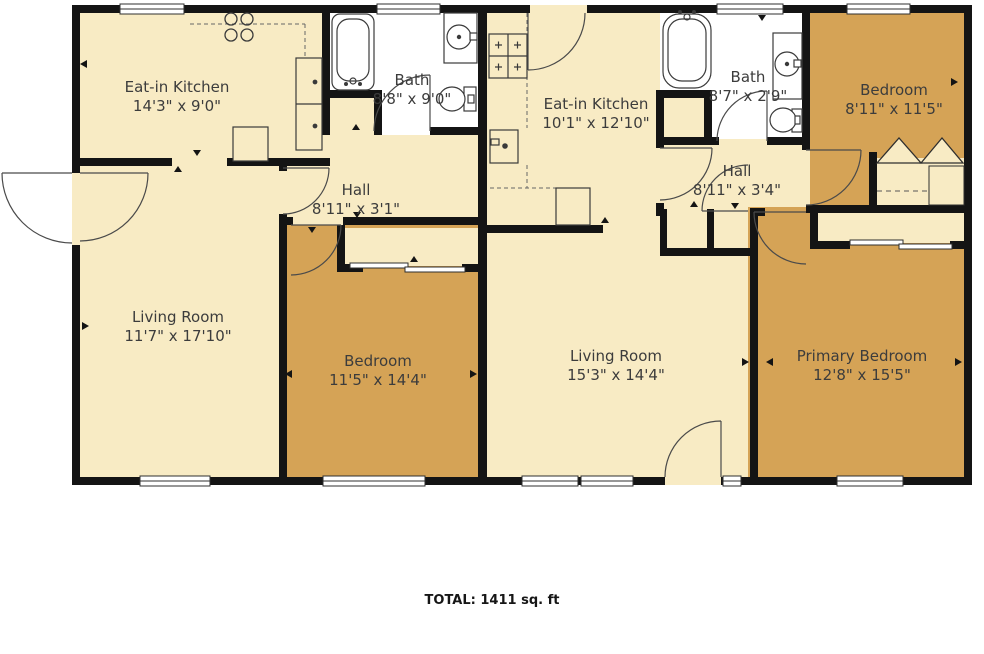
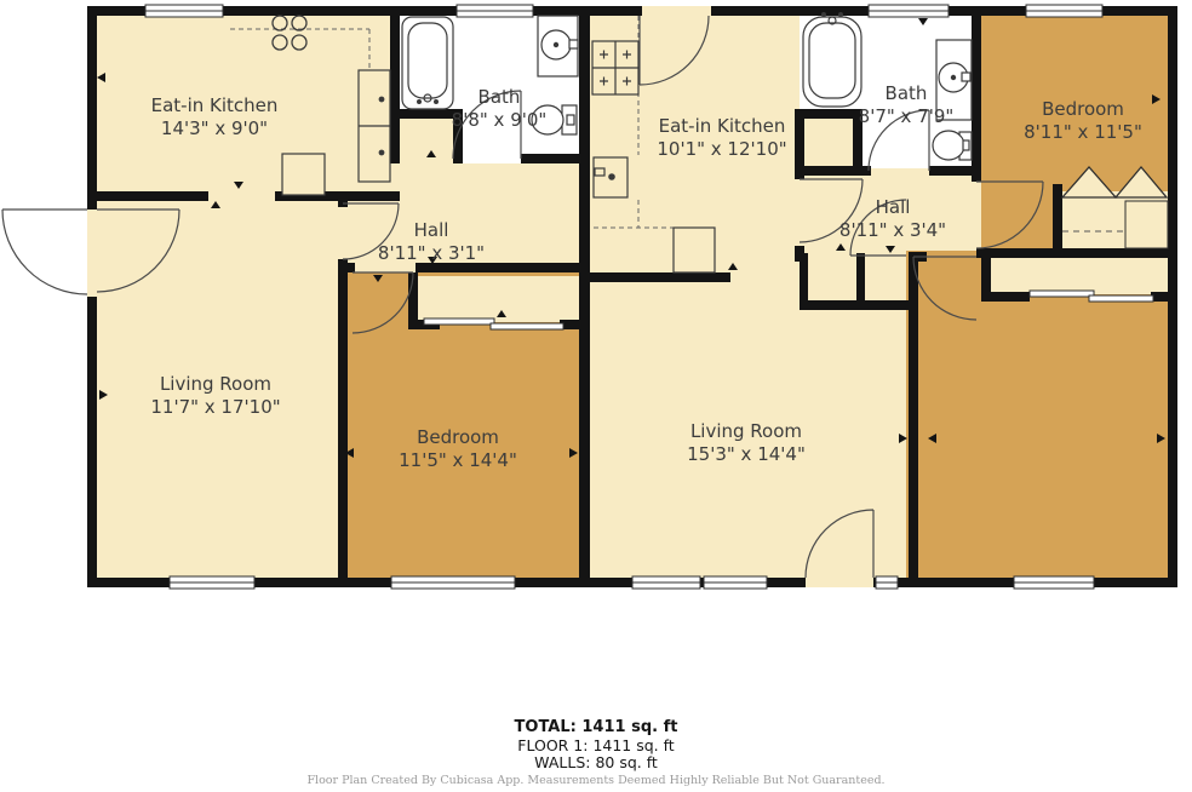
  Eat-in Kitchen
  14'3" x 9'0"
  Bath
  8'8" x 9'0"
  Hall
  8'11" x 3'1"
  Eat-in Kitchen
  10'1" x 12'10"
  Bath
- 8'7" x 2'9"
+ 8'7" x 7'9"
  Bedroom
  8'11" x 11'5"
  Hall
  8'11" x 3'4"
  Living Room
  11'7" x 17'10"
  Bedroom
  11'5" x 14'4"
  Living Room
  15'3" x 14'4"
- Primary Bedroom
- 12'8" x 15'5"
  TOTAL: 1411 sq. ft
+ FLOOR 1: 1411 sq. ft
+ WALLS: 80 sq. ft
+ Floor Plan Created By Cubicasa App. Measurements Deemed Highly Reliable But Not Guaranteed.
